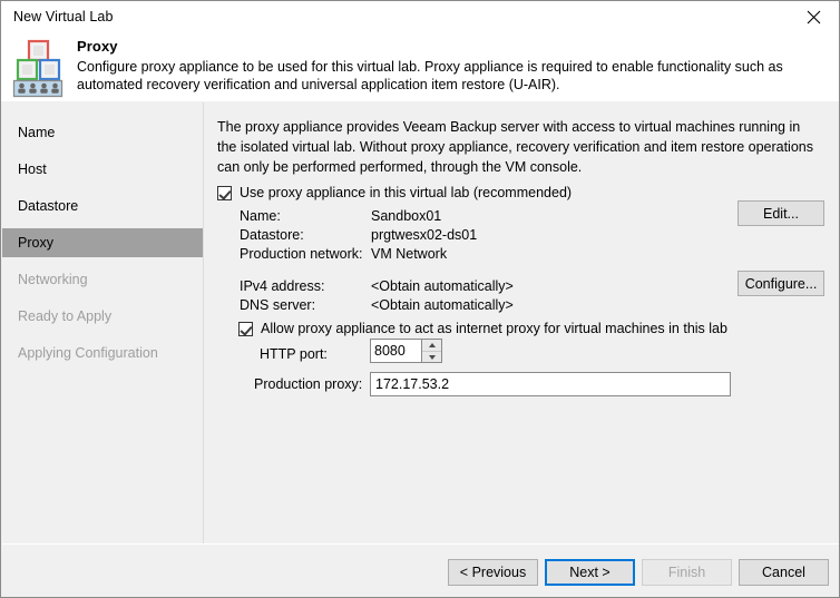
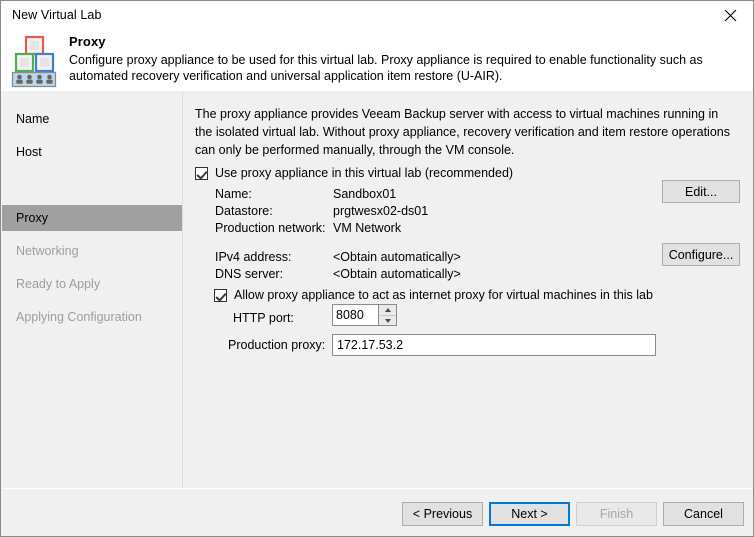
  New Virtual Lab
  Proxy
  Configure proxy appliance to be used for this virtual lab. Proxy appliance is required to enable functionality such as automated recovery verification and universal application item restore (U-AIR).
  Name
  Host
- Datastore
  Proxy
  Networking
  Ready to Apply
  Applying Configuration
- The proxy appliance provides Veeam Backup server with access to virtual machines running in the isolated virtual lab. Without proxy appliance, recovery verification and item restore operations can only be performed performed, through the VM console.
+ The proxy appliance provides Veeam Backup server with access to virtual machines running in the isolated virtual lab. Without proxy appliance, recovery verification and item restore operations can only be performed manually, through the VM console.
  Use proxy appliance in this virtual lab (recommended)
  Name:
  Sandbox01
  Datastore:
  prgtwesx02-ds01
  Production network:
  VM Network
  IPv4 address:
  <Obtain automatically>
  DNS server:
  <Obtain automatically>
  Edit...
  Configure...
  Allow proxy appliance to act as internet proxy for virtual machines in this lab
  HTTP port:
  8080
  Production proxy:
  172.17.53.2
  < Previous
  Next >
  Finish
  Cancel
